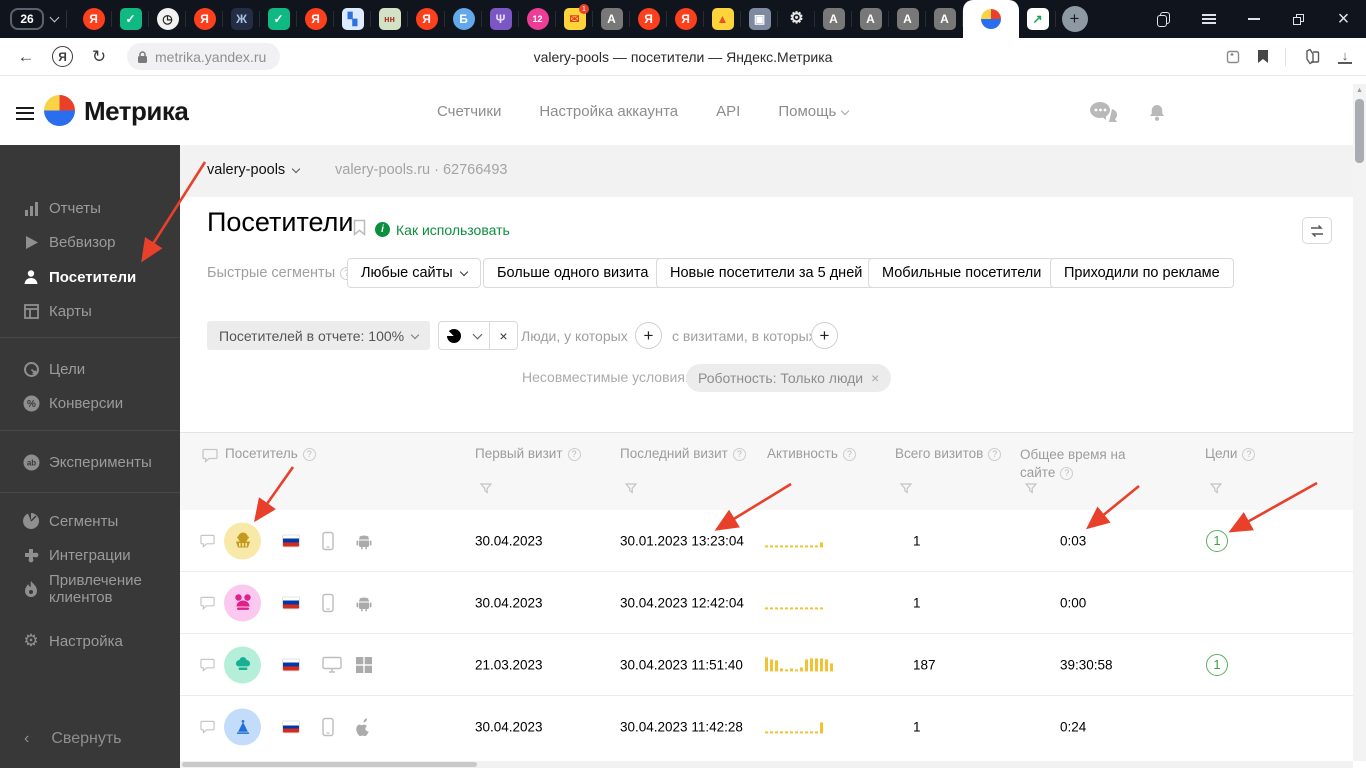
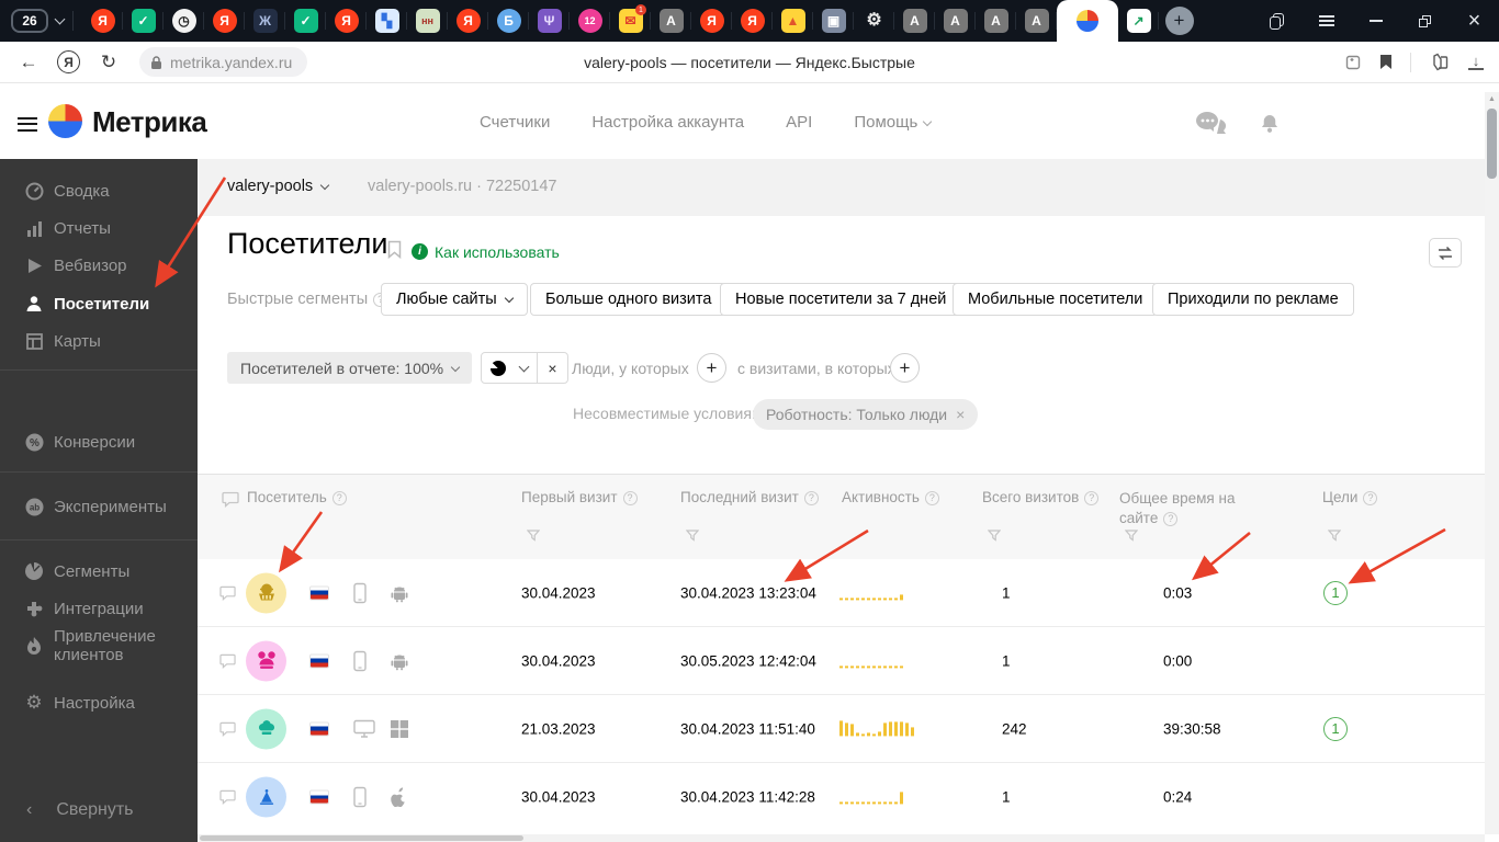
  26
  Я
  ✓
  ◷
  Я
  Ж
  ✓
  Я
  ▚
  нн
  Я
  Б
  Ψ
  12
  ✉
  А
  Я
  Я
  ▲
  ▣
  ⚙
  А
  А
  А
  А
  ↗
  +
  ×
  ←
  Я
  ↻
  metrika.yandex.ru
- valery-pools — посетители — Яндекс.Метрика
+ valery-pools — посетители — Яндекс.Быстрые
  ↓
  Метрика
  Счетчики
  Настройка аккаунта
  API
  Помощь
+ Сводка
  Отчеты
  Вебвизор
  Посетители
  Карты
- Цели
  %
  Конверсии
  ab
  Эксперименты
  Сегменты
  Интеграции
  Привлечение клиентов
  ⚙
  Настройка
  ‹
  Свернуть
  valery-pools
- valery-pools.ru · 62766493
+ valery-pools.ru · 72250147
  Посетители
  i
  Как использовать
  Быстрые сегменты
  Любые сайты
  Больше одного визита
- Новые посетители за 5 дней
+ Новые посетители за 7 дней
  Мобильные посетители
  Приходили по рекламе
  Посетителей в отчете: 100%
  ×
  Люди, у которых
  +
  с визитами, в которы
  +
  Несовместимые условия
  Роботность: Только люди
  ×
  Посетитель ?
  Первый визит ?
  Последний визит ?
  Активность ?
  Всего визитов ?
  Общее время на сайте ?
  Цели ?
  30.04.2023
- 30.01.2023 13:23:04
+ 30.04.2023 13:23:04
  1
  0:03
  1
  30.04.2023
- 30.04.2023 12:42:04
+ 30.05.2023 12:42:04
  1
  0:00
  21.03.2023
  30.04.2023 11:51:40
- 187
+ 242
  39:30:58
  1
  30.04.2023
  30.04.2023 11:42:28
  1
  0:24
